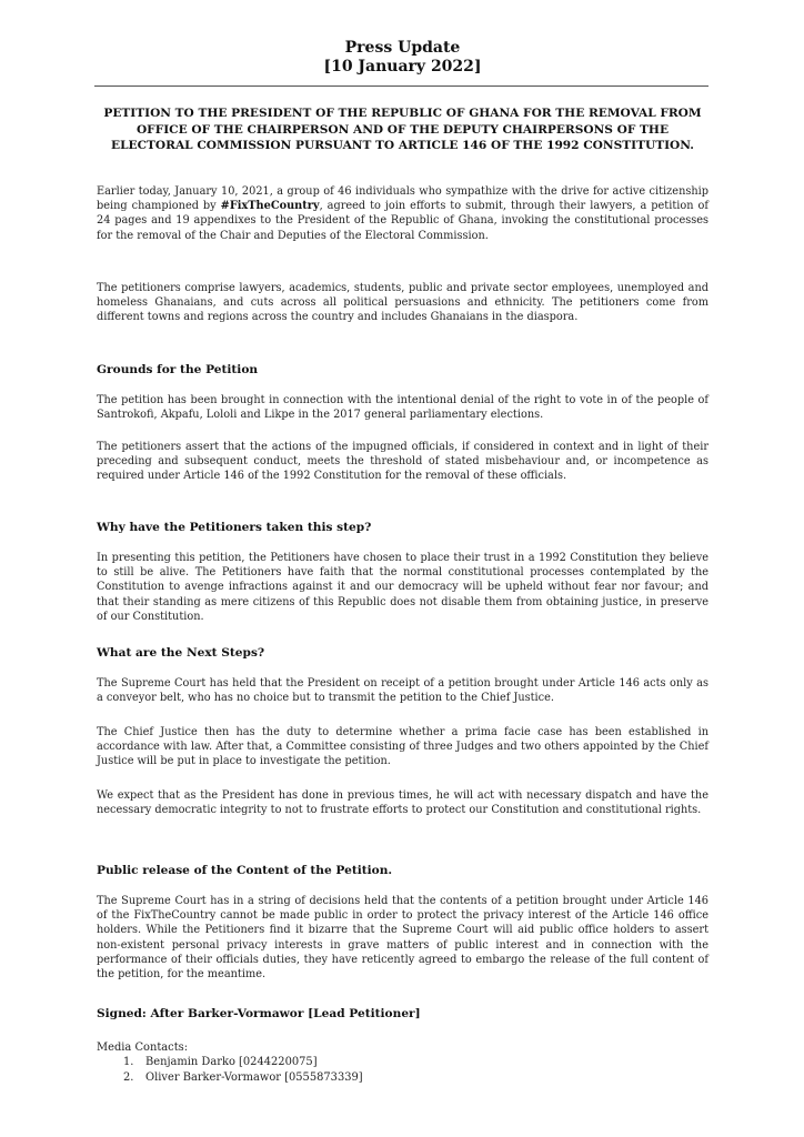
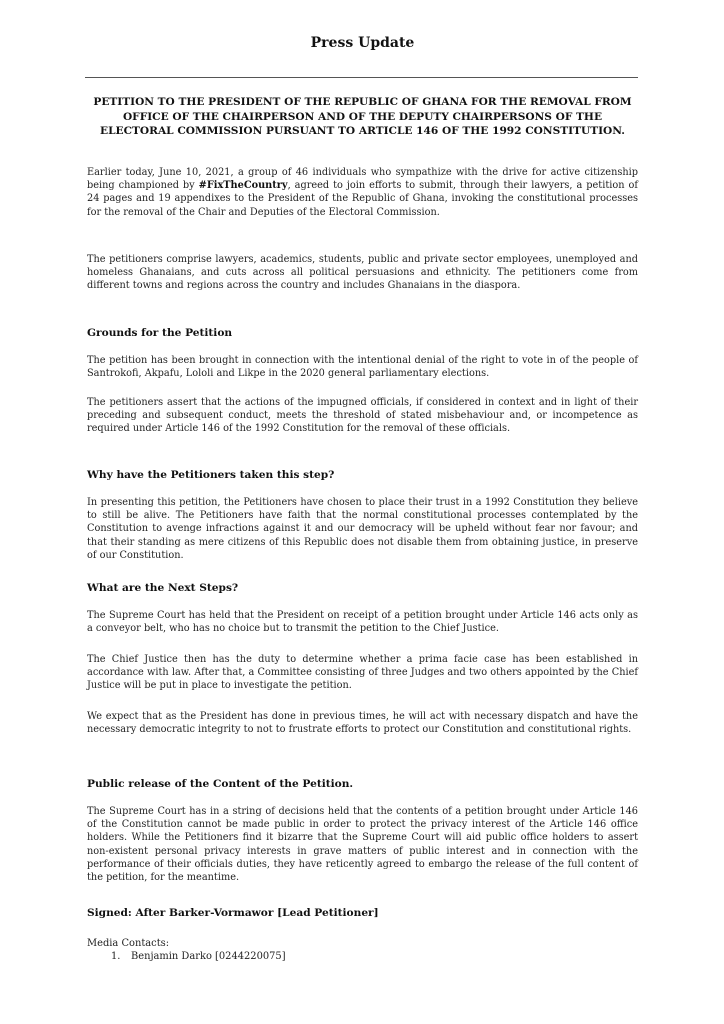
  Press Update
- [10 January 2022]
  PETITION TO THE PRESIDENT OF THE REPUBLIC OF GHANA FOR THE REMOVAL FROM OFFICE OF THE CHAIRPERSON AND OF THE DEPUTY CHAIRPERSONS OF THE ELECTORAL COMMISSION PURSUANT TO ARTICLE 146 OF THE 1992 CONSTITUTION.
- Earlier today, January 10, 2021, a group of 46 individuals who sympathize with the drive for active citizenship being championed by #FixTheCountry, agreed to join efforts to submit, through their lawyers, a petition of 24 pages and 19 appendixes to the President of the Republic of Ghana, invoking the constitutional processes for the removal of the Chair and Deputies of the Electoral Commission.
+ Earlier today, June 10, 2021, a group of 46 individuals who sympathize with the drive for active citizenship being championed by #FixTheCountry, agreed to join efforts to submit, through their lawyers, a petition of 24 pages and 19 appendixes to the President of the Republic of Ghana, invoking the constitutional processes for the removal of the Chair and Deputies of the Electoral Commission.
  The petitioners comprise lawyers, academics, students, public and private sector employees, unemployed and homeless Ghanaians, and cuts across all political persuasions and ethnicity. The petitioners come from different towns and regions across the country and includes Ghanaians in the diaspora.
  Grounds for the Petition
- The petition has been brought in connection with the intentional denial of the right to vote in of the people of Santrokofi, Akpafu, Lololi and Likpe in the 2017 general parliamentary elections.
+ The petition has been brought in connection with the intentional denial of the right to vote in of the people of Santrokofi, Akpafu, Lololi and Likpe in the 2020 general parliamentary elections.
  The petitioners assert that the actions of the impugned officials, if considered in context and in light of their preceding and subsequent conduct, meets the threshold of stated misbehaviour and, or incompetence as required under Article 146 of the 1992 Constitution for the removal of these officials.
  Why have the Petitioners taken this step?
  In presenting this petition, the Petitioners have chosen to place their trust in a 1992 Constitution they believe to still be alive. The Petitioners have faith that the normal constitutional processes contemplated by the Constitution to avenge infractions against it and our democracy will be upheld without fear nor favour; and that their standing as mere citizens of this Republic does not disable them from obtaining justice, in preserve of our Constitution.
  What are the Next Steps?
  The Supreme Court has held that the President on receipt of a petition brought under Article 146 acts only as a conveyor belt, who has no choice but to transmit the petition to the Chief Justice.
  The Chief Justice then has the duty to determine whether a prima facie case has been established in accordance with law. After that, a Committee consisting of three Judges and two others appointed by the Chief Justice will be put in place to investigate the petition.
  We expect that as the President has done in previous times, he will act with necessary dispatch and have the necessary democratic integrity to not to frustrate efforts to protect our Constitution and constitutional rights.
  Public release of the Content of the Petition.
- The Supreme Court has in a string of decisions held that the contents of a petition brought under Article 146 of the FixTheCountry cannot be made public in order to protect the privacy interest of the Article 146 office holders. While the Petitioners find it bizarre that the Supreme Court will aid public office holders to assert non-existent personal privacy interests in grave matters of public interest and in connection with the performance of their officials duties, they have reticently agreed to embargo the release of the full content of the petition, for the meantime.
+ The Supreme Court has in a string of decisions held that the contents of a petition brought under Article 146 of the Constitution cannot be made public in order to protect the privacy interest of the Article 146 office holders. While the Petitioners find it bizarre that the Supreme Court will aid public office holders to assert non-existent personal privacy interests in grave matters of public interest and in connection with the performance of their officials duties, they have reticently agreed to embargo the release of the full content of the petition, for the meantime.
  Signed: After Barker-Vormawor [Lead Petitioner]
  Media Contacts:
  1.
  Benjamin Darko [0244220075]
- 2.
- Oliver Barker-Vormawor [0555873339]
